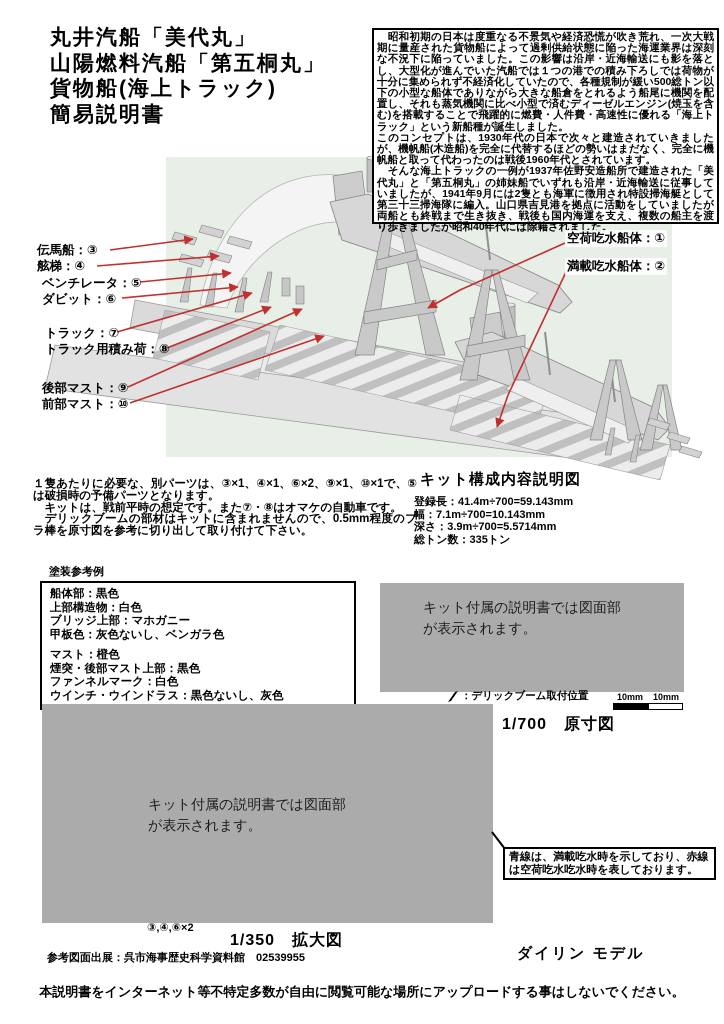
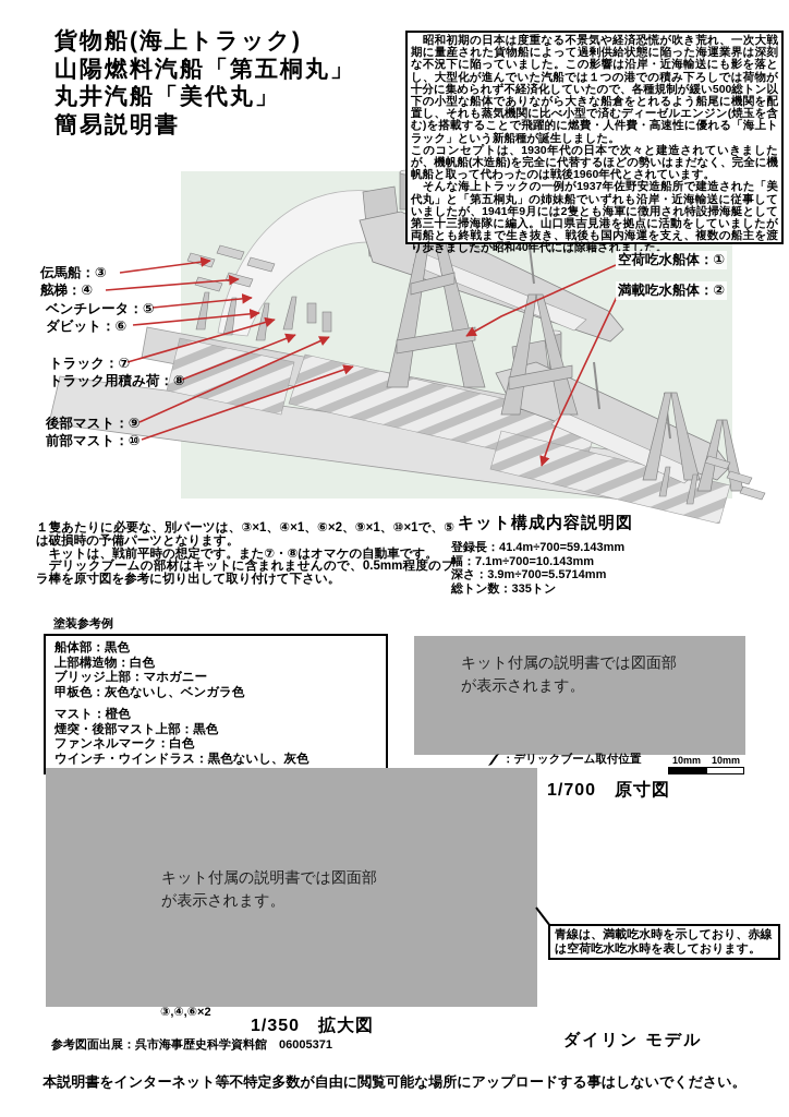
- 丸井汽船「美代丸」
+ 貨物船(海上トラック)
  山陽燃料汽船「第五桐丸」
- 貨物船(海上トラック)
+ 丸井汽船「美代丸」
  簡易説明書
  昭和初期の日本は度重なる不景気や経済恐慌が吹き荒れ、一次大戦期に量産された貨物船によって過剰供給状態に陥った海運業界は深刻な不況下に陥っていました。この影響は沿岸・近海輸送にも影を落とし、大型化が進んでいた汽船では１つの港での積み下ろしでは荷物が十分に集められず不経済化していたので、各種規制が緩い500総トン以下の小型な船体でありながら大きな船倉をとれるよう船尾に機関を配置し、それも蒸気機関に比べ小型で済むディーゼルエンジン(焼玉を含む)を搭載することで飛躍的に燃費・人件費・高速性に優れる「海上トラック」という新船種が誕生しました。
  このコンセプトは、1930年代の日本で次々と建造されていきましたが、機帆船(木造船)を完全に代替するほどの勢いはまだなく、完全に機帆船と取って代わったのは戦後1960年代とされています。
  そんな海上トラックの一例が1937年佐野安造船所で建造された「美代丸」と「第五桐丸」の姉妹船でいずれも沿岸・近海輸送に従事していましたが、1941年9月には2隻とも海軍に徴用され特設掃海艇として第三十三掃海隊に編入。山口県吉見港を拠点に活動をしていましたが両船とも終戦まで生き抜き、戦後も国内海運を支え、複数の船主を渡り歩きましたが昭和40年代には除籍されました。
  伝馬船：③
  舷梯：④
  ベンチレータ：⑤
  ダビット：⑥
  トラック：⑦
  トラック用積み荷：⑧
  後部マスト：⑨
  前部マスト：⑩
  空荷吃水船体：①
  満載吃水船体：②
  １隻あたりに必要な、別パーツは、③×1、④×1、⑥×2、⑨×1、⑩×1で、⑤は破損時の予備パーツとなります。
  キットは、戦前平時の想定です。また⑦・⑧はオマケの自動車です。
  デリックブームの部材はキットに含まれませんので、0.5mm程度のプラ棒を原寸図を参考に切り出して取り付けて下さい。
  塗装参考例
  船体部：黒色
  上部構造物：白色
  ブリッジ上部：マホガニー
  甲板色：灰色ないし、ベンガラ色
  マスト：橙色
  煙突・後部マスト上部：黒色
  ファンネルマーク：白色
  ウインチ・ウインドラス：黒色ないし、灰色
  キット構成内容説明図
  登録長：41.4m÷700=59.143mm
  幅：7.1m÷700=10.143mm
  深さ：3.9m÷700=5.5714mm
  総トン数：335トン
  キット付属の説明書では図面部
  が表示されます。
  キット付属の説明書では図面部
  が表示されます。
  ：デリックブーム取付位置
  10mm
  10mm
  1/700 原寸図
  ③,④,⑥×2
  1/350 拡大図
  青線は、満載吃水時を示しており、赤線は空荷吃水吃水時を表しております。
- 参考図面出展：呉市海事歴史科学資料館 02539955
+ 参考図面出展：呉市海事歴史科学資料館 06005371
  ダイリン モデル
  本説明書をインターネット等不特定多数が自由に閲覧可能な場所にアップロードする事はしないでください。
